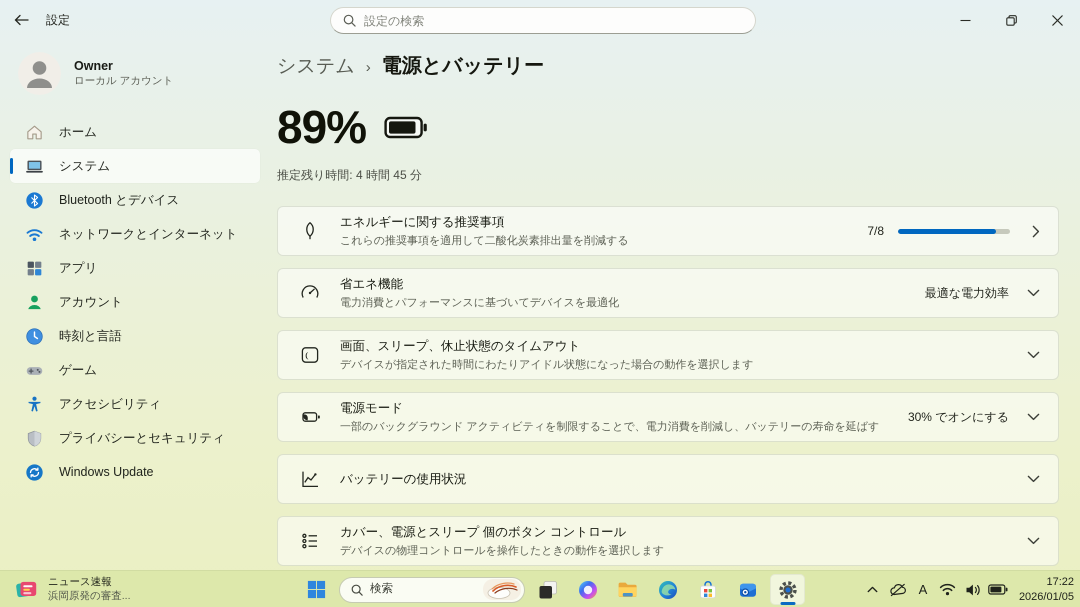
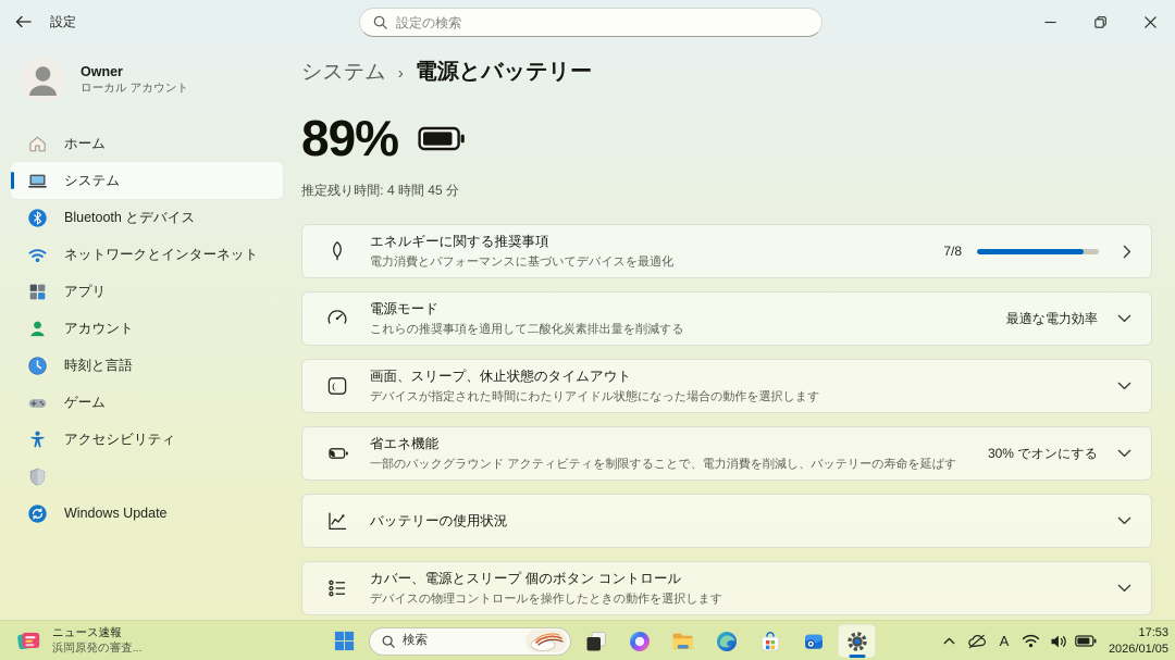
  設定
  設定の検索
  Owner
  ローカル アカウント
  ホーム
  システム
  Bluetooth とデバイス
  ネットワークとインターネット
  アプリ
  アカウント
  時刻と言語
  ゲーム
  アクセシビリティ
- プライバシーとセキュリティ
  Windows Update
  システム
  ›
  電源とバッテリー
  89%
  推定残り時間: 4 時間 45 分
  エネルギーに関する推奨事項
- これらの推奨事項を適用して二酸化炭素排出量を削減する
+ 電力消費とパフォーマンスに基づいてデバイスを最適化
  7/8
- 省エネ機能
+ 電源モード
- 電力消費とパフォーマンスに基づいてデバイスを最適化
+ これらの推奨事項を適用して二酸化炭素排出量を削減する
  最適な電力効率
  画面、スリープ、休止状態のタイムアウト
  デバイスが指定された時間にわたりアイドル状態になった場合の動作を選択します
- 電源モード
+ 省エネ機能
  一部のバックグラウンド アクティビティを制限することで、電力消費を削減し、バッテリーの寿命を延ばす
  30% でオンにする
  バッテリーの使用状況
  カバー、電源とスリープ 個のボタン コントロール
  デバイスの物理コントロールを操作したときの動作を選択します
  ニュース速報
  浜岡原発の審査...
  検索
  A
- 17:22
+ 17:53
  2026/01/05
